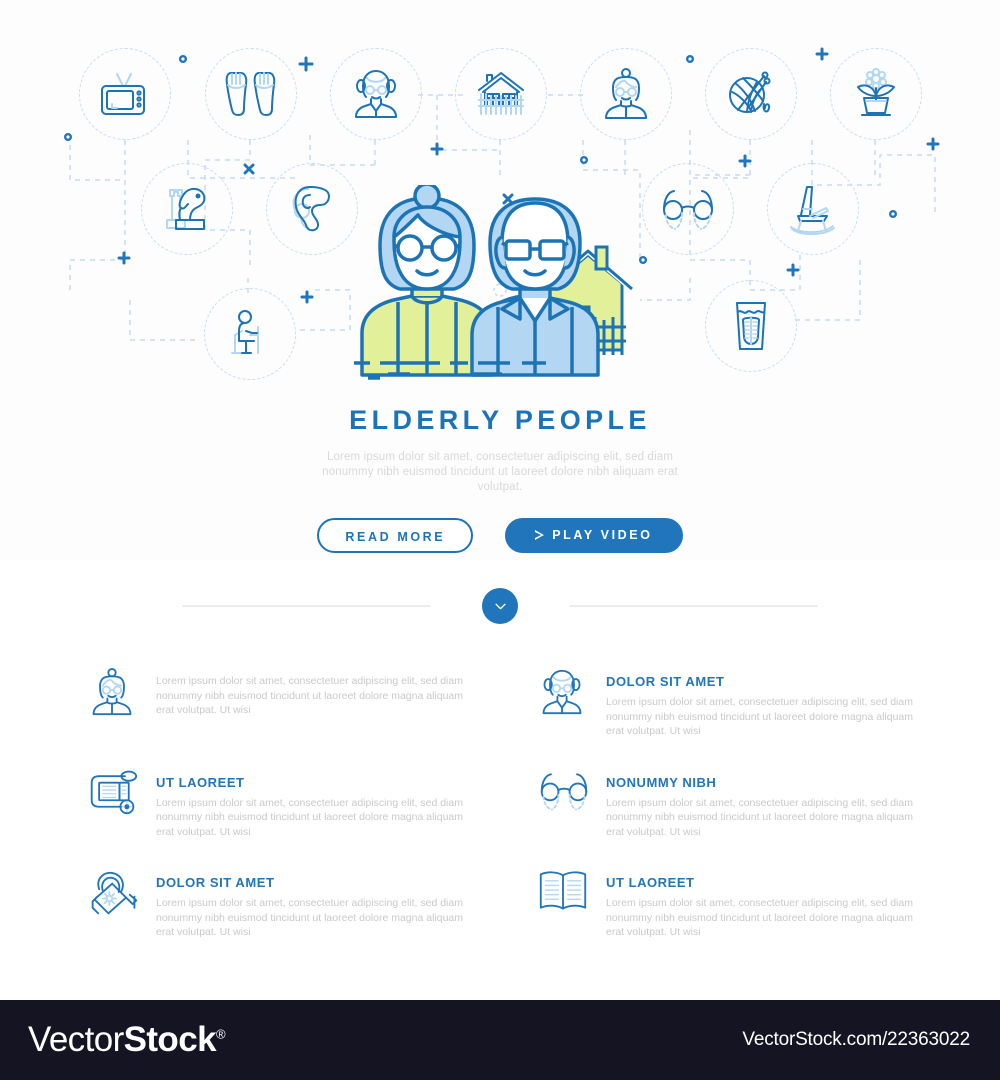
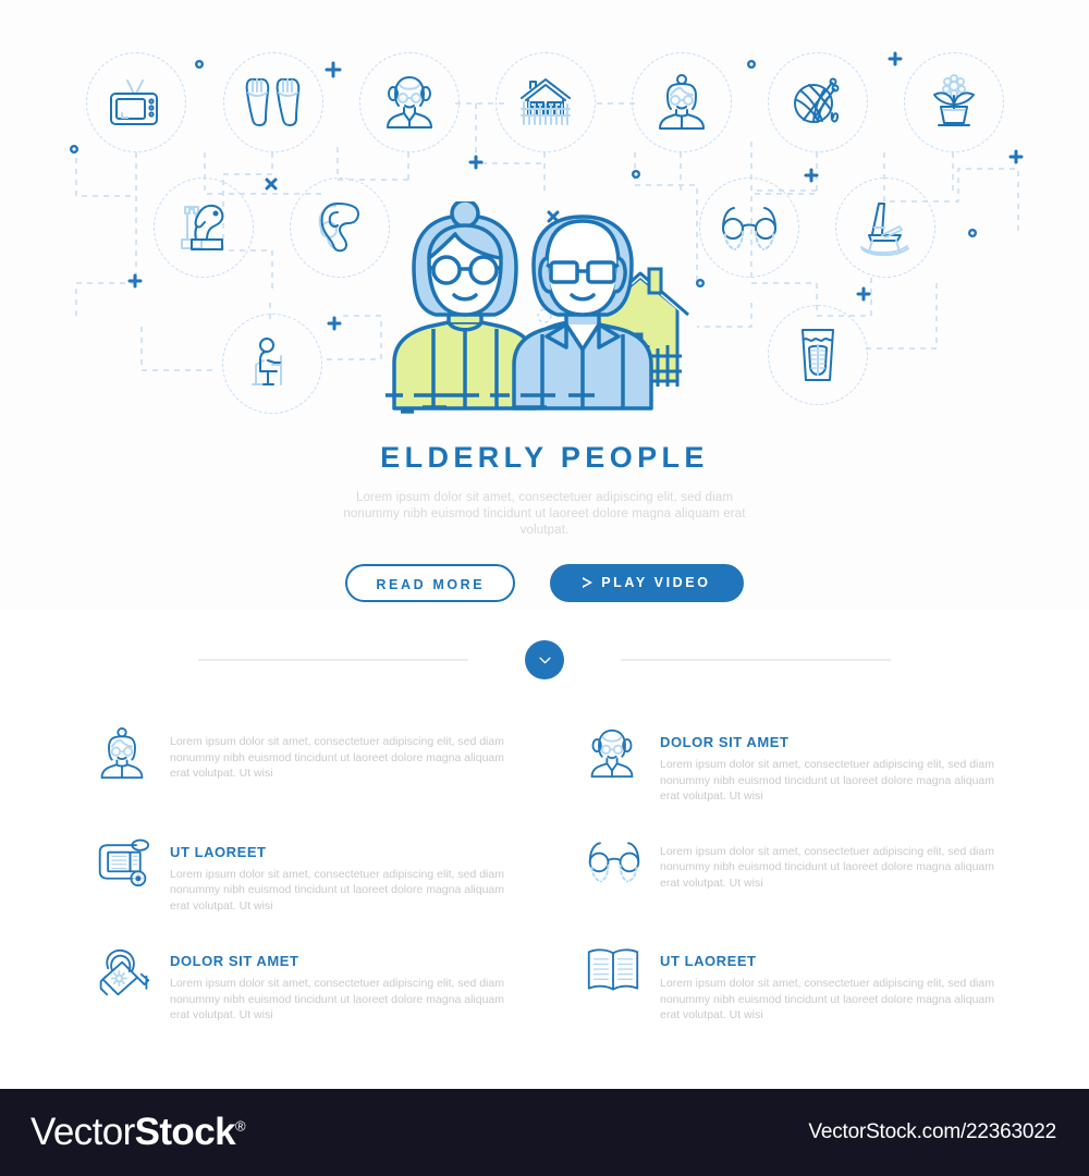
  ELDERLY PEOPLE
- Lorem ipsum dolor sit amet, consectetuer adipiscing elit, sed diam nonummy nibh euismod tincidunt ut laoreet dolore nibh aliquam erat volutpat.
+ Lorem ipsum dolor sit amet, consectetuer adipiscing elit, sed diam nonummy nibh euismod tincidunt ut laoreet dolore magna aliquam erat volutpat.
  READ MORE
  PLAY VIDEO
  Lorem ipsum dolor sit amet, consectetuer adipiscing elit, sed diam nonummy nibh euismod tincidunt ut laoreet dolore magna aliquam erat volutpat. Ut wisi
  DOLOR SIT AMET
  Lorem ipsum dolor sit amet, consectetuer adipiscing elit, sed diam nonummy nibh euismod tincidunt ut laoreet dolore magna aliquam erat volutpat. Ut wisi
  UT LAOREET
  Lorem ipsum dolor sit amet, consectetuer adipiscing elit, sed diam nonummy nibh euismod tincidunt ut laoreet dolore magna aliquam erat volutpat. Ut wisi
- NONUMMY NIBH
  Lorem ipsum dolor sit amet, consectetuer adipiscing elit, sed diam nonummy nibh euismod tincidunt ut laoreet dolore magna aliquam erat volutpat. Ut wisi
  DOLOR SIT AMET
  Lorem ipsum dolor sit amet, consectetuer adipiscing elit, sed diam nonummy nibh euismod tincidunt ut laoreet dolore magna aliquam erat volutpat. Ut wisi
  UT LAOREET
  Lorem ipsum dolor sit amet, consectetuer adipiscing elit, sed diam nonummy nibh euismod tincidunt ut laoreet dolore magna aliquam erat volutpat. Ut wisi
  VectorStock®
  VectorStock.com/22363022
